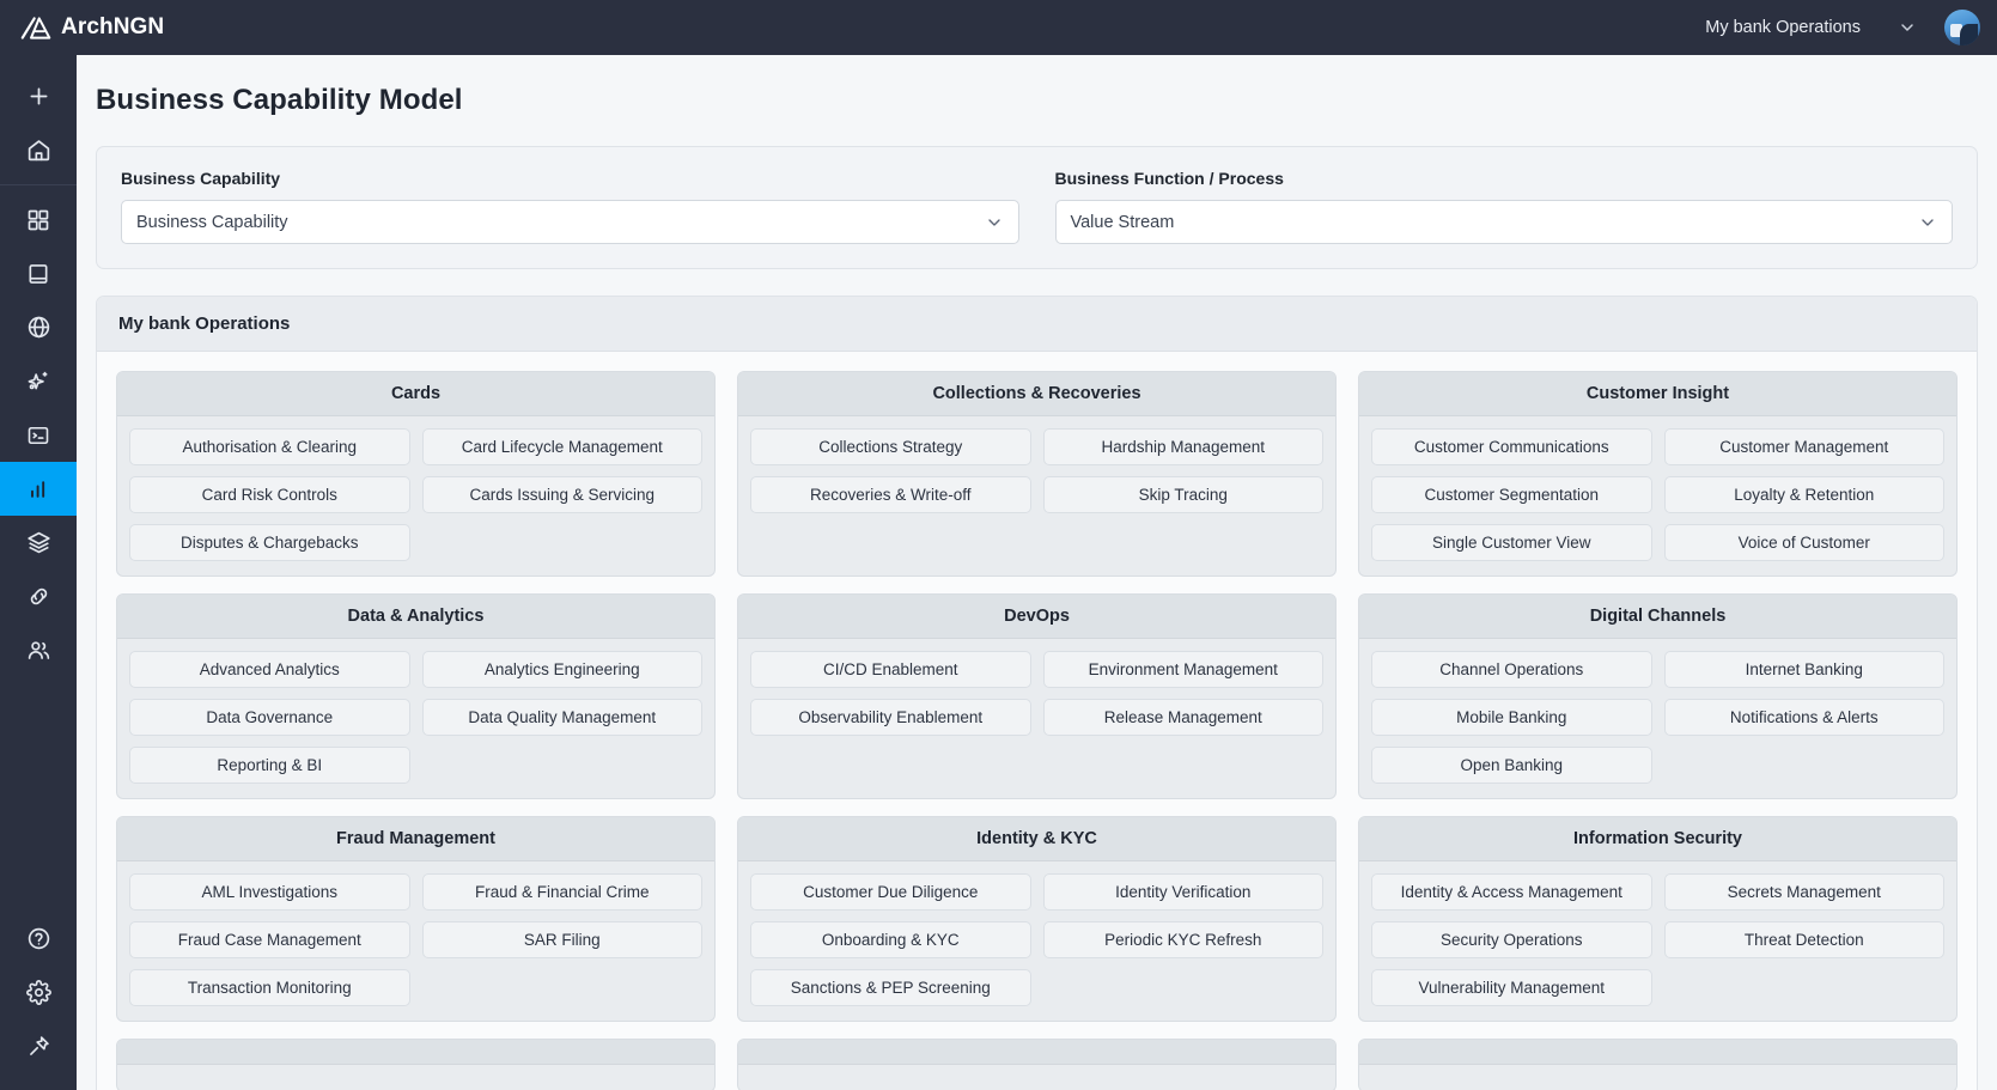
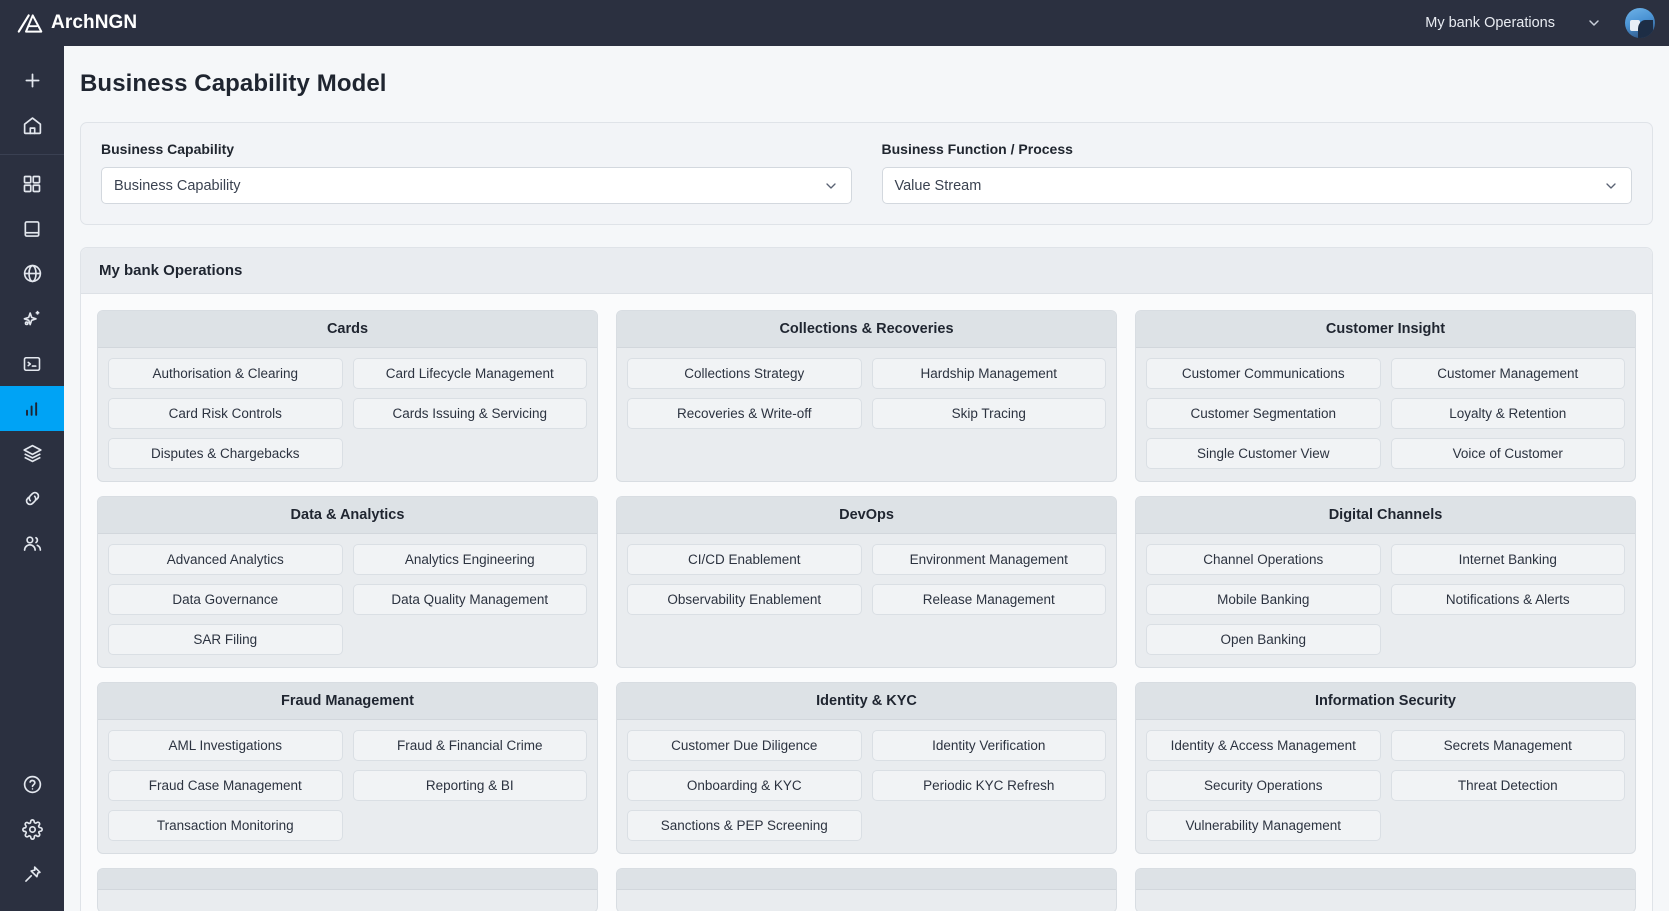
  ArchNGN
  My bank Operations
  Business Capability Model
  Business Capability
  Business Capability
  Business Function / Process
  Value Stream
  My bank Operations
  Cards
  Authorisation & Clearing
  Card Lifecycle Management
  Card Risk Controls
  Cards Issuing & Servicing
  Disputes & Chargebacks
  Collections & Recoveries
  Collections Strategy
  Hardship Management
  Recoveries & Write-off
  Skip Tracing
  Customer Insight
  Customer Communications
  Customer Management
  Customer Segmentation
  Loyalty & Retention
  Single Customer View
  Voice of Customer
  Data & Analytics
  Advanced Analytics
  Analytics Engineering
  Data Governance
  Data Quality Management
- Reporting & BI
+ SAR Filing
  DevOps
  CI/CD Enablement
  Environment Management
  Observability Enablement
  Release Management
  Digital Channels
  Channel Operations
  Internet Banking
  Mobile Banking
  Notifications & Alerts
  Open Banking
  Fraud Management
  AML Investigations
  Fraud & Financial Crime
  Fraud Case Management
- SAR Filing
+ Reporting & BI
  Transaction Monitoring
  Identity & KYC
  Customer Due Diligence
  Identity Verification
  Onboarding & KYC
  Periodic KYC Refresh
  Sanctions & PEP Screening
  Information Security
  Identity & Access Management
  Secrets Management
  Security Operations
  Threat Detection
  Vulnerability Management
